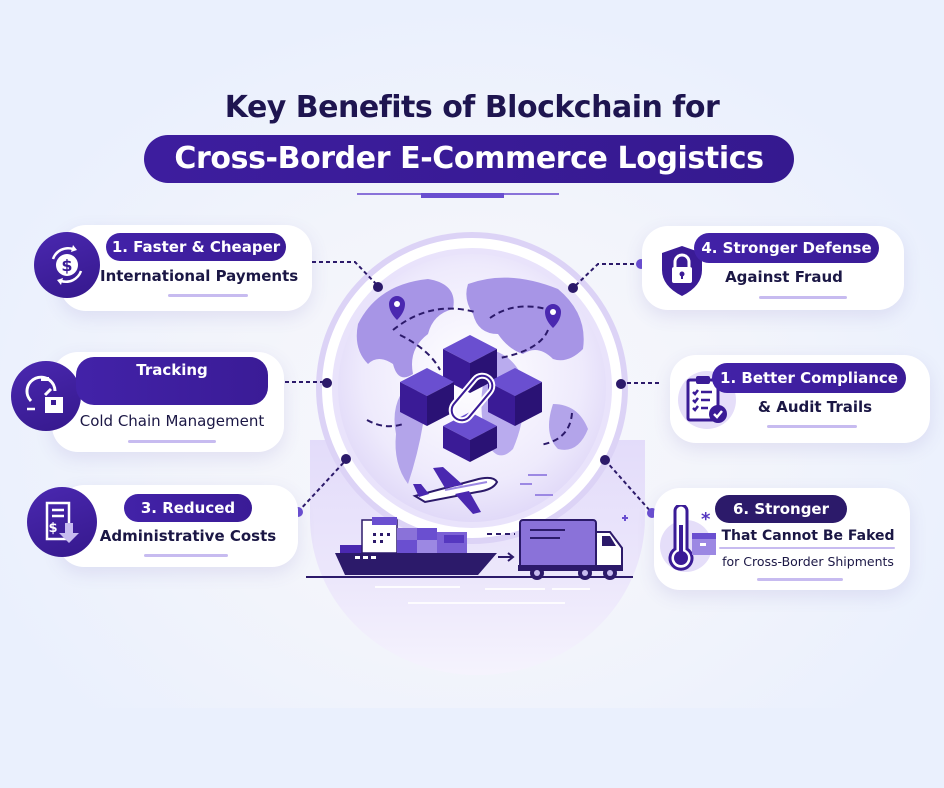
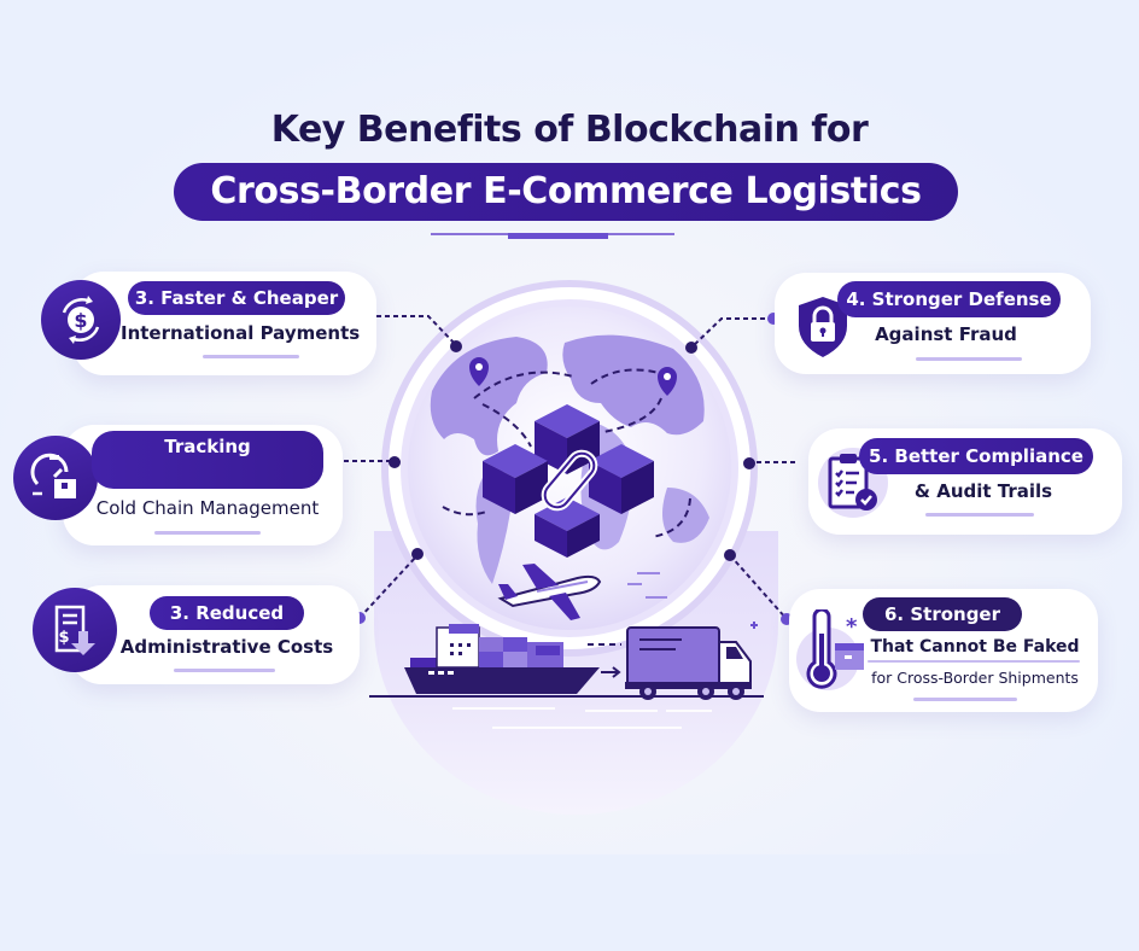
  Key Benefits of Blockchain for
  Cross-Border E-Commerce Logistics
  $
- 1. Faster & Cheaper
+ 3. Faster & Cheaper
  International Payments
  Tracking
  Cold Chain Management
  $
  3. Reduced
  Administrative Costs
  4. Stronger Defense
  Against Fraud
- 1. Better Compliance
+ 5. Better Compliance
  & Audit Trails
  *
  6. Stronger
  That Cannot Be Faked
  for Cross-Border Shipments
